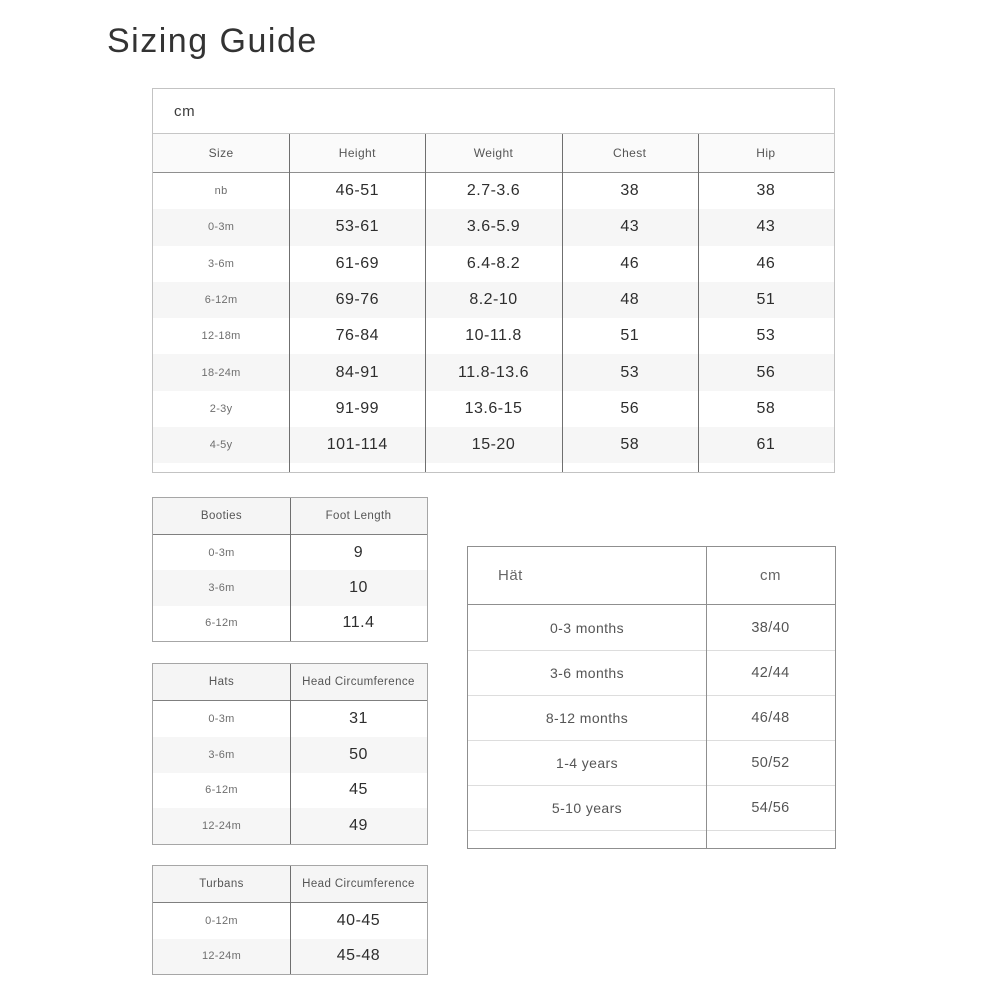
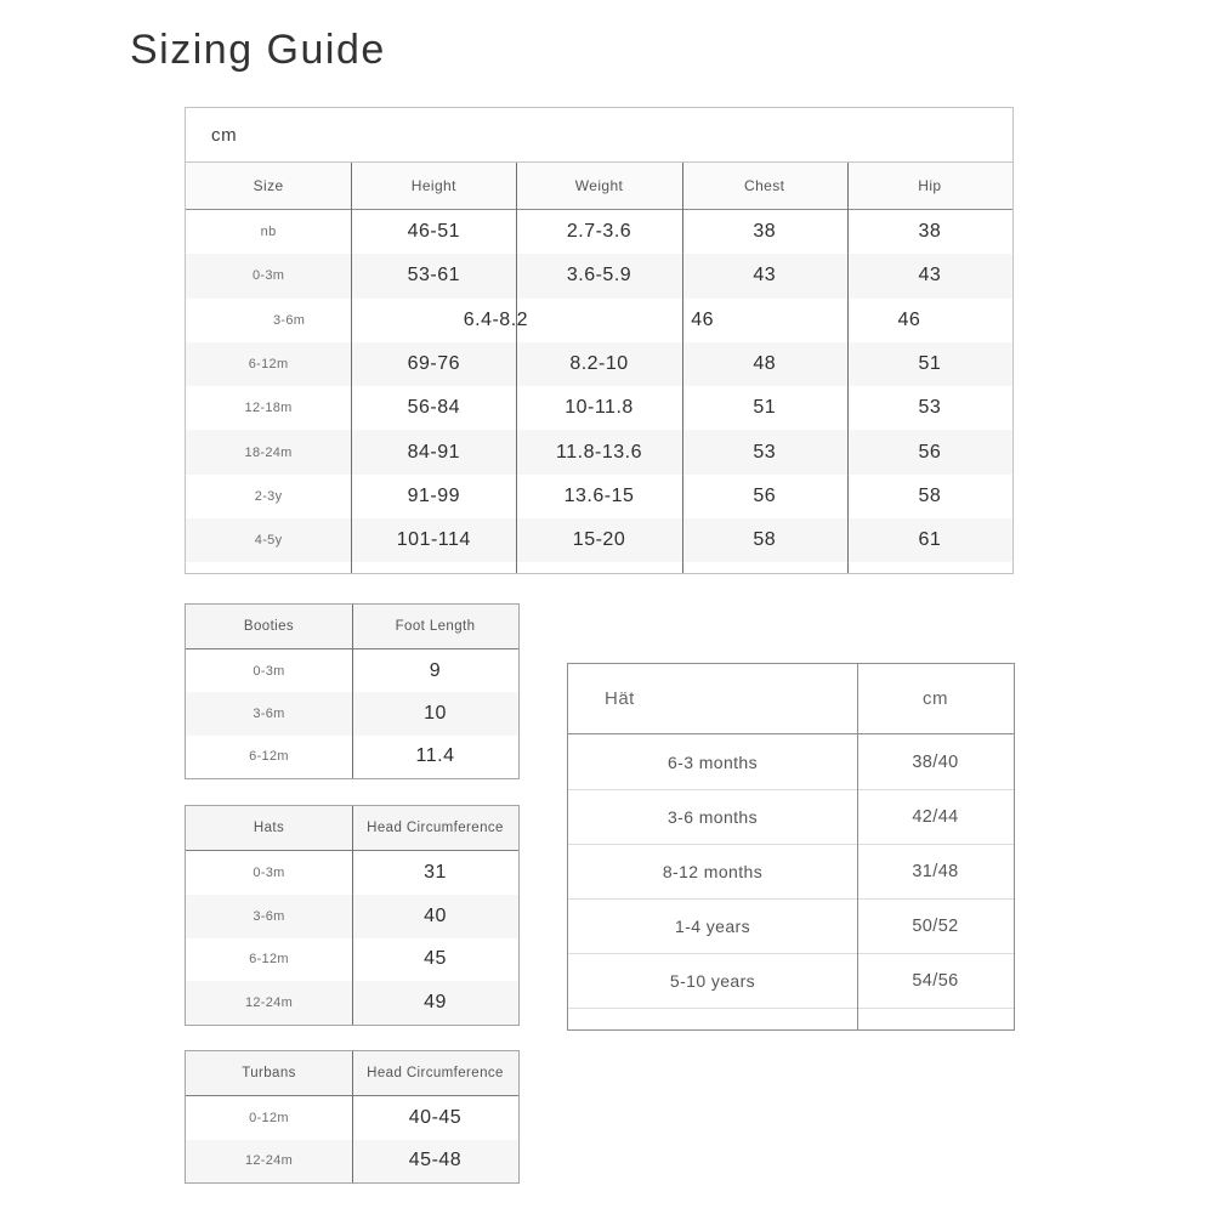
  Sizing Guide
  cm
  Size
  Height
  Weight
  Chest
  Hip
  nb
  46-51
  2.7-3.6
  38
  38
  0-3m
  53-61
  3.6-5.9
  43
  43
  3-6m
- 61-69
  6.4-8.2
  46
  46
  6-12m
  69-76
  8.2-10
  48
  51
  12-18m
- 76-84
+ 56-84
  10-11.8
  51
  53
  18-24m
  84-91
  11.8-13.6
  53
  56
  2-3y
  91-99
  13.6-15
  56
  58
  4-5y
  101-114
  15-20
  58
  61
  Booties
  Foot Length
  0-3m
  9
  3-6m
  10
  6-12m
  11.4
  Hats
  Head Circumference
  0-3m
  31
  3-6m
- 50
+ 40
  6-12m
  45
  12-24m
  49
  Turbans
  Head Circumference
  0-12m
  40-45
  12-24m
  45-48
  Hät
  cm
- 0-3 months
+ 6-3 months
  38/40
  3-6 months
  42/44
  8-12 months
- 46/48
+ 31/48
  1-4 years
  50/52
  5-10 years
  54/56
